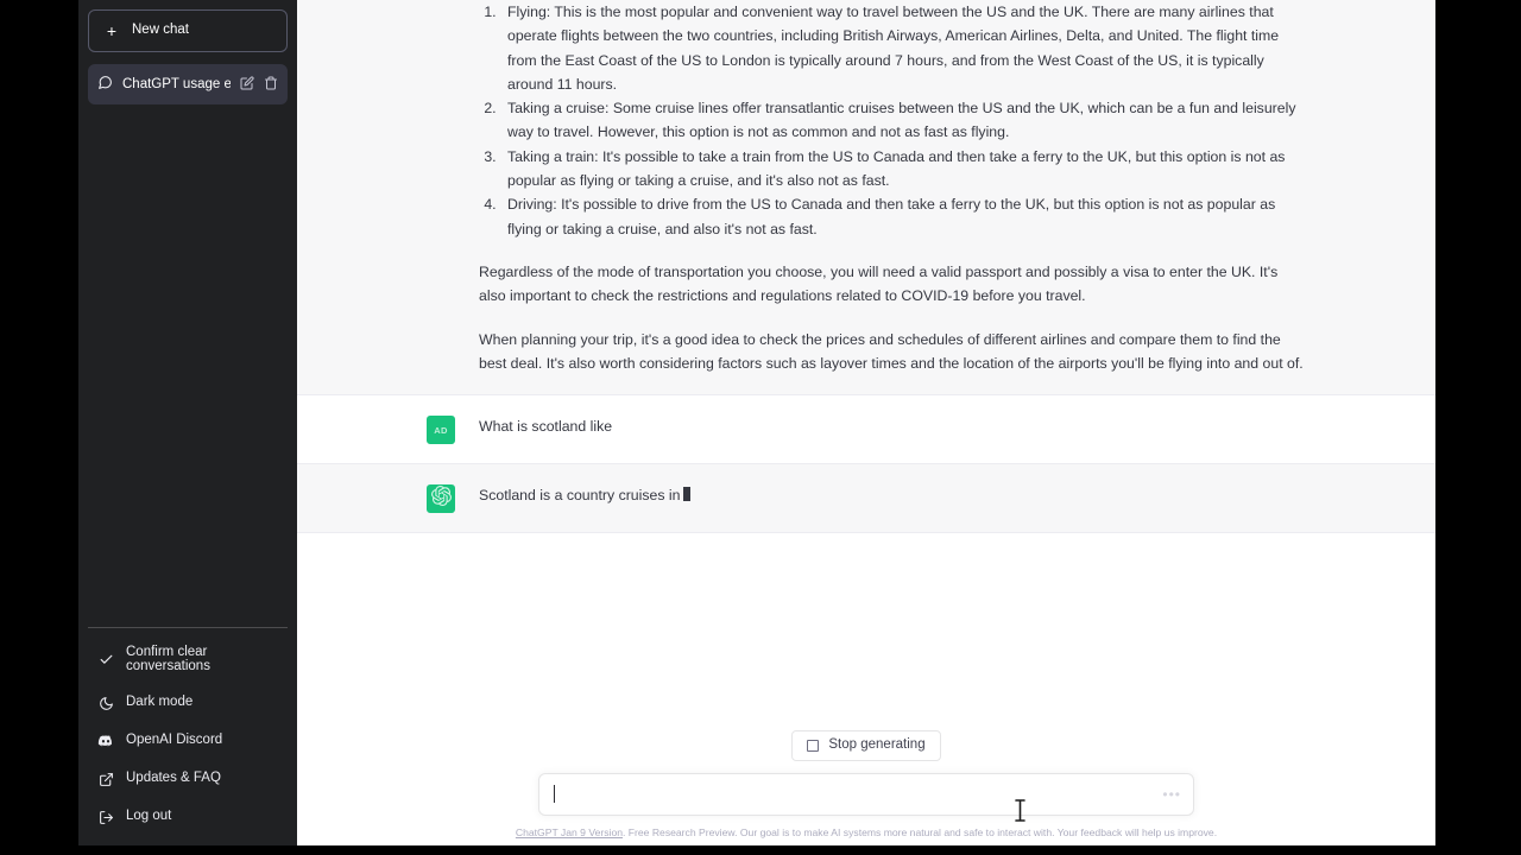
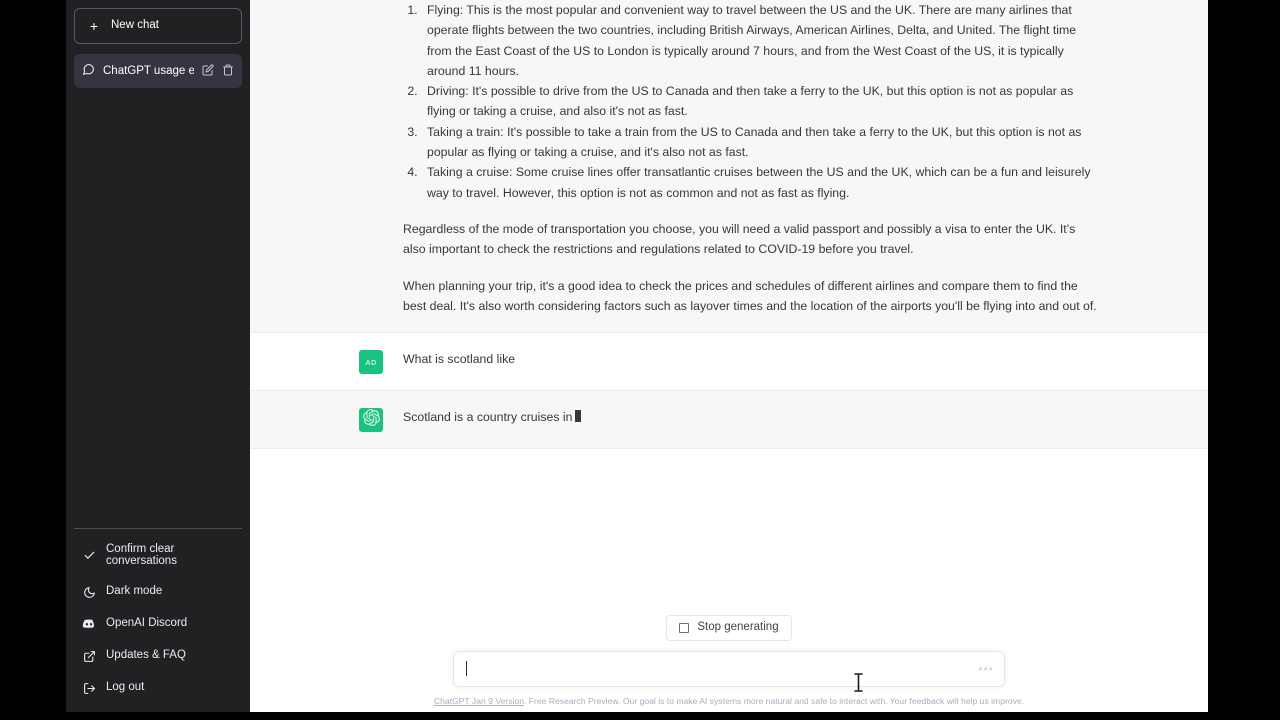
  +
  New chat
  ChatGPT usage e
  Confirm clear conversations
  Dark mode
  OpenAI Discord
  Updates & FAQ
  Log out
  Flying: This is the most popular and convenient way to travel between the US and the UK. There are many airlines that operate flights between the two countries, including British Airways, American Airlines, Delta, and United. The flight time from the East Coast of the US to London is typically around 7 hours, and from the West Coast of the US, it is typically around 11 hours.
- Taking a cruise: Some cruise lines offer transatlantic cruises between the US and the UK, which can be a fun and leisurely way to travel. However, this option is not as common and not as fast as flying.
+ Driving: It's possible to drive from the US to Canada and then take a ferry to the UK, but this option is not as popular as flying or taking a cruise, and also it's not as fast.
  Taking a train: It's possible to take a train from the US to Canada and then take a ferry to the UK, but this option is not as popular as flying or taking a cruise, and it's also not as fast.
- Driving: It's possible to drive from the US to Canada and then take a ferry to the UK, but this option is not as popular as flying or taking a cruise, and also it's not as fast.
+ Taking a cruise: Some cruise lines offer transatlantic cruises between the US and the UK, which can be a fun and leisurely way to travel. However, this option is not as common and not as fast as flying.
  Regardless of the mode of transportation you choose, you will need a valid passport and possibly a visa to enter the UK. It's also important to check the restrictions and regulations related to COVID-19 before you travel.
  When planning your trip, it's a good idea to check the prices and schedules of different airlines and compare them to find the best deal. It's also worth considering factors such as layover times and the location of the airports you'll be flying into and out of.
  AD
  What is scotland like
  Scotland is a country cruises in
  Stop generating
  •••
  ChatGPT Jan 9 Version. Free Research Preview. Our goal is to make AI systems more natural and safe to interact with. Your feedback will help us improve.
